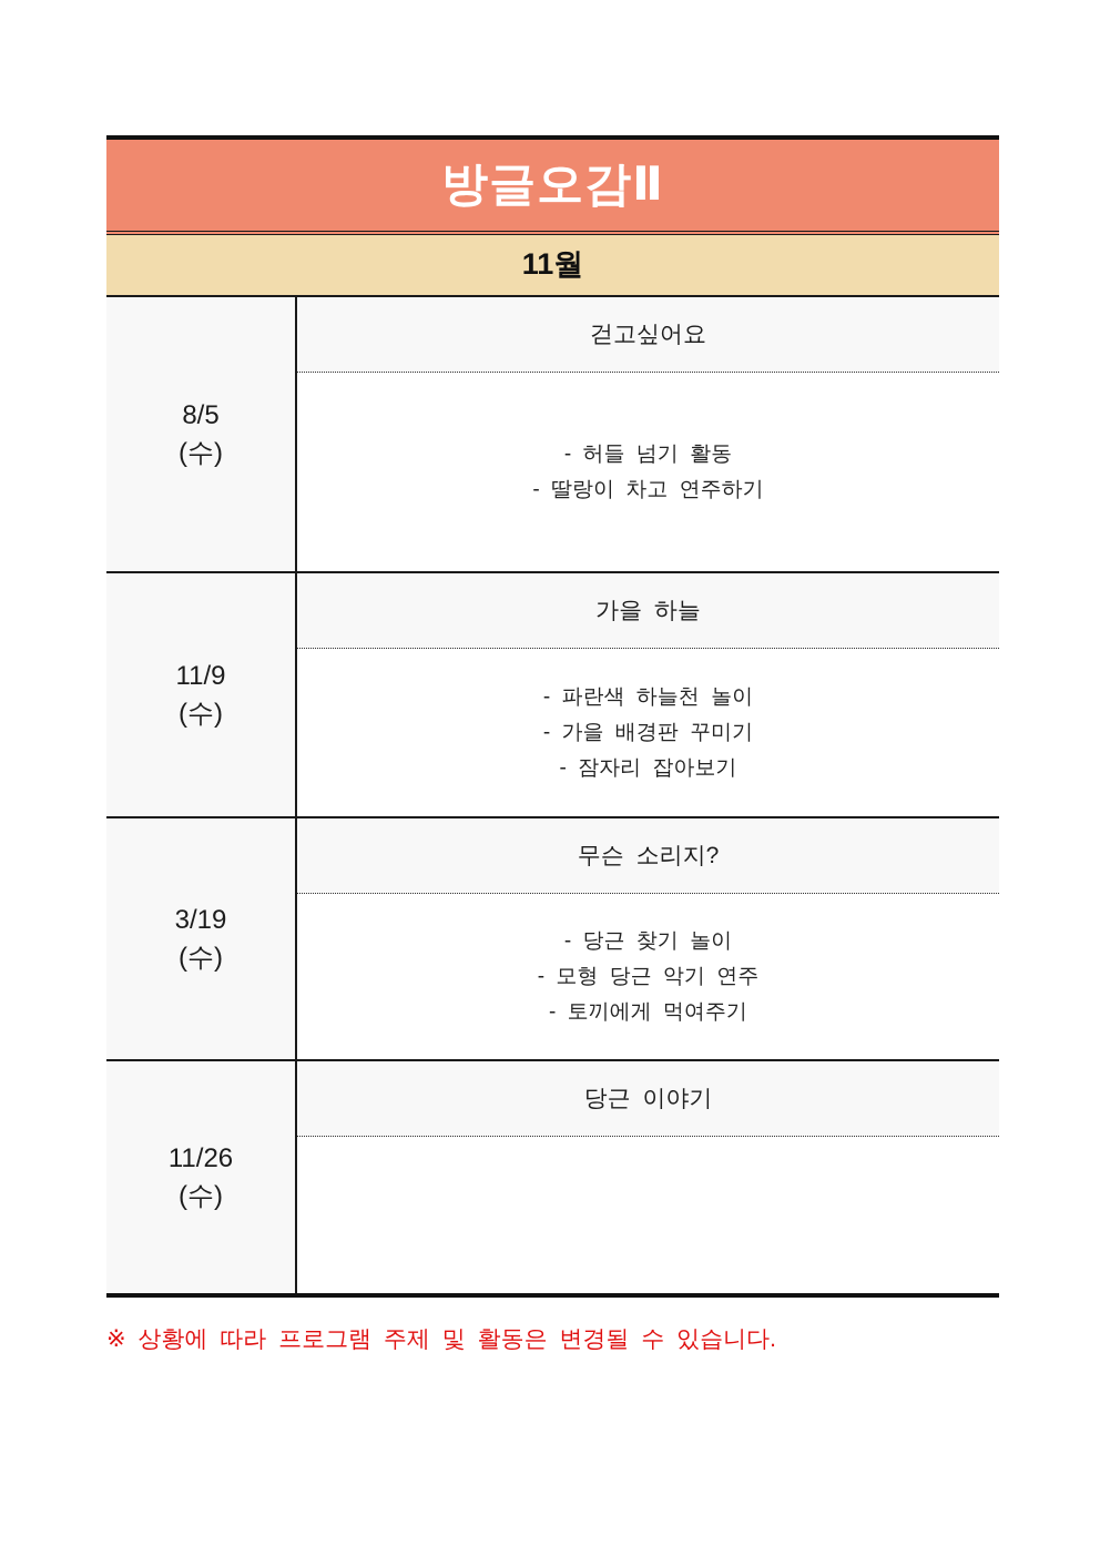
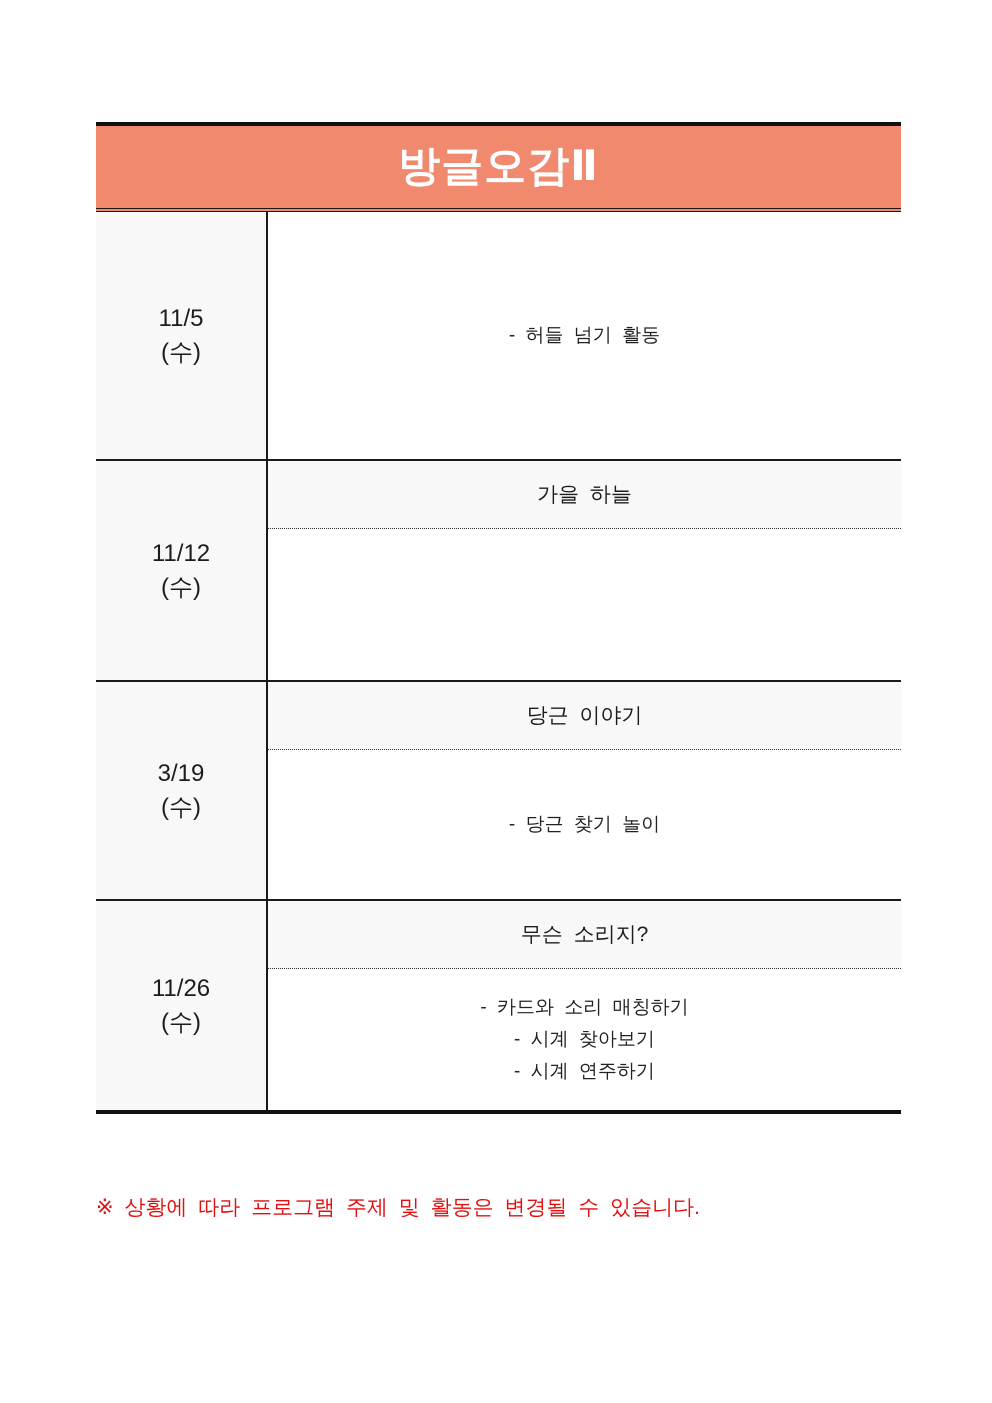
  방글오감Ⅱ
- 11월
- 8/5
+ 11/5
  (수)
- 걷고싶어요
  - 허들 넘기 활동
- - 딸랑이 차고 연주하기
- 11/9
+ 11/12
  (수)
  가을 하늘
- - 파란색 하늘천 놀이
- - 가을 배경판 꾸미기
- - 잠자리 잡아보기
  3/19
  (수)
- 무슨 소리지?
+ 당근 이야기
  - 당근 찾기 놀이
- - 모형 당근 악기 연주
- - 토끼에게 먹여주기
  11/26
  (수)
- 당근 이야기
+ 무슨 소리지?
+ - 카드와 소리 매칭하기
+ - 시계 찾아보기
+ - 시계 연주하기
  ※ 상황에 따라 프로그램 주제 및 활동은 변경될 수 있습니다.
